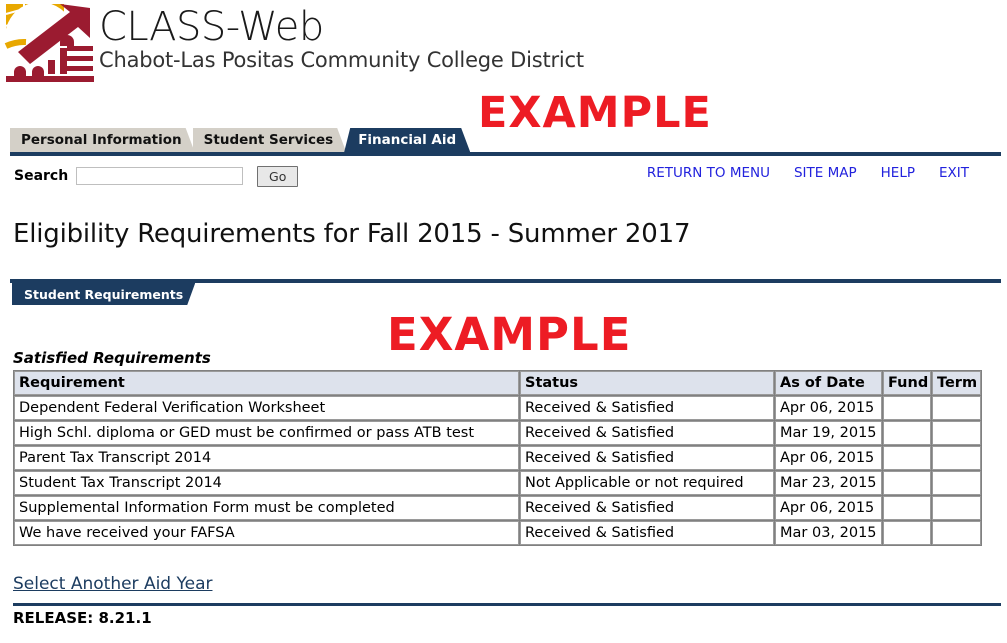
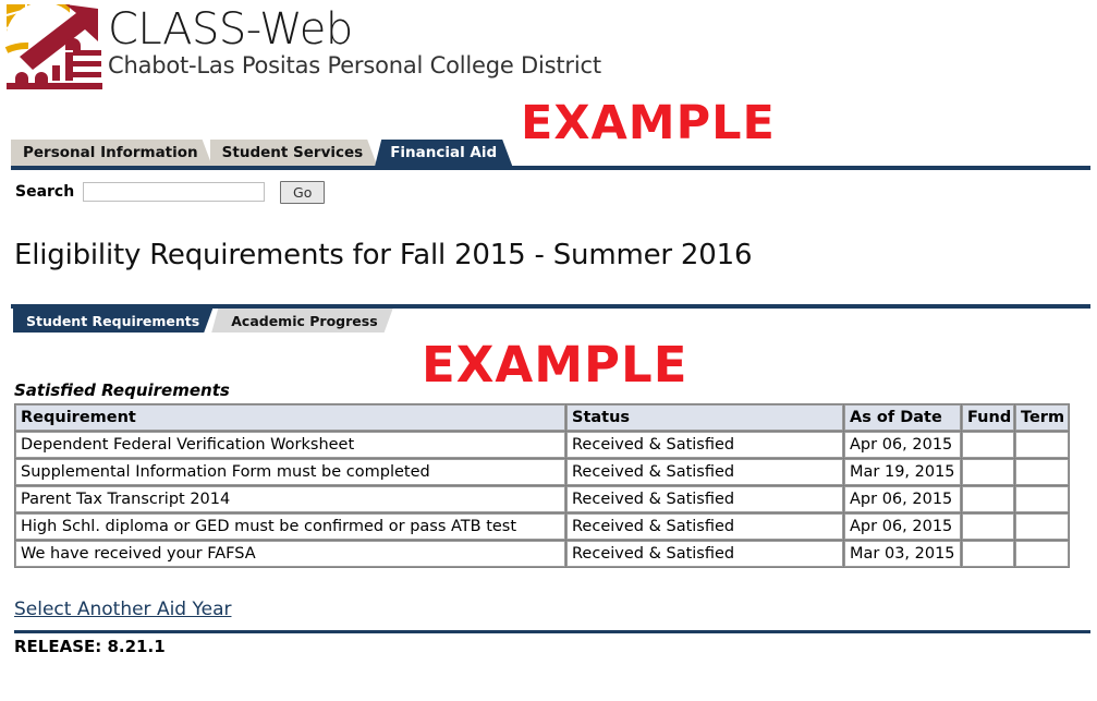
  CLASS-Web
- Chabot-Las Positas Community College District
+ Chabot-Las Positas Personal College District
  EXAMPLE
  Personal Information
  Student Services
  Financial Aid
  Search
  Go
- RETURN TO MENU
- SITE MAP
- HELP
- EXIT
- Eligibility Requirements for Fall 2015 - Summer 2017
+ Eligibility Requirements for Fall 2015 - Summer 2016
  Student Requirements
+ Academic Progress
  EXAMPLE
  Satisfied Requirements
  Requirement	Status	As of Date	Fund	Term
  Dependent Federal Verification Worksheet	Received & Satisfied	Apr 06, 2015
- High Schl. diploma or GED must be confirmed or pass ATB test	Received & Satisfied	Mar 19, 2015
+ Supplemental Information Form must be completed	Received & Satisfied	Mar 19, 2015
  Parent Tax Transcript 2014	Received & Satisfied	Apr 06, 2015
- Student Tax Transcript 2014	Not Applicable or not required	Mar 23, 2015
- Supplemental Information Form must be completed	Received & Satisfied	Apr 06, 2015
+ High Schl. diploma or GED must be confirmed or pass ATB test	Received & Satisfied	Apr 06, 2015
  We have received your FAFSA	Received & Satisfied	Mar 03, 2015
  Select Another Aid Year
  RELEASE: 8.21.1
